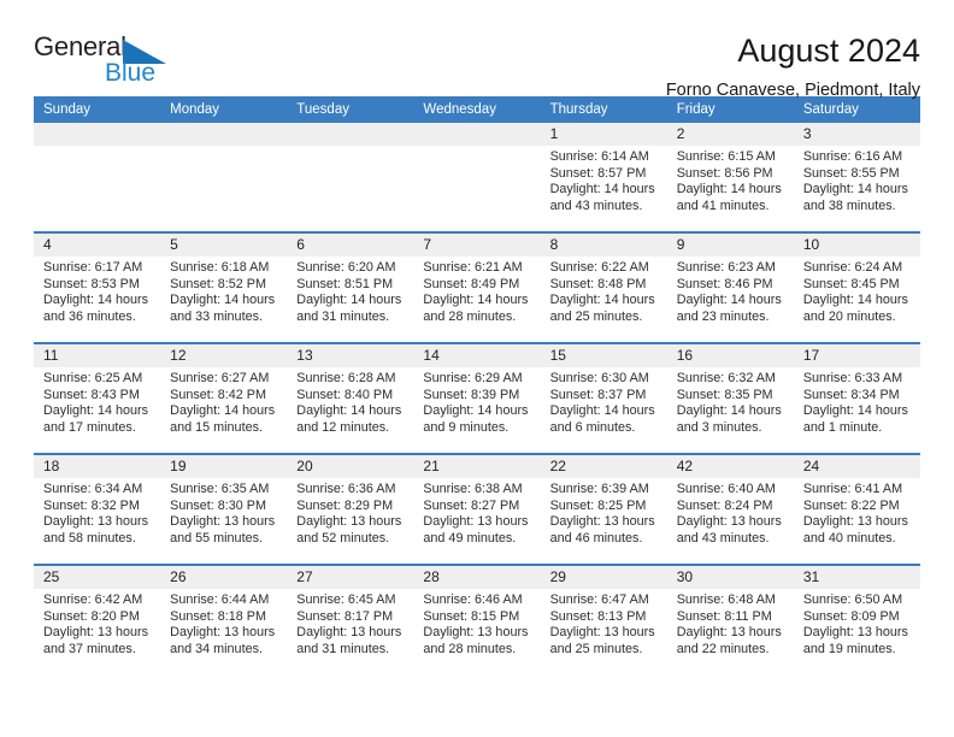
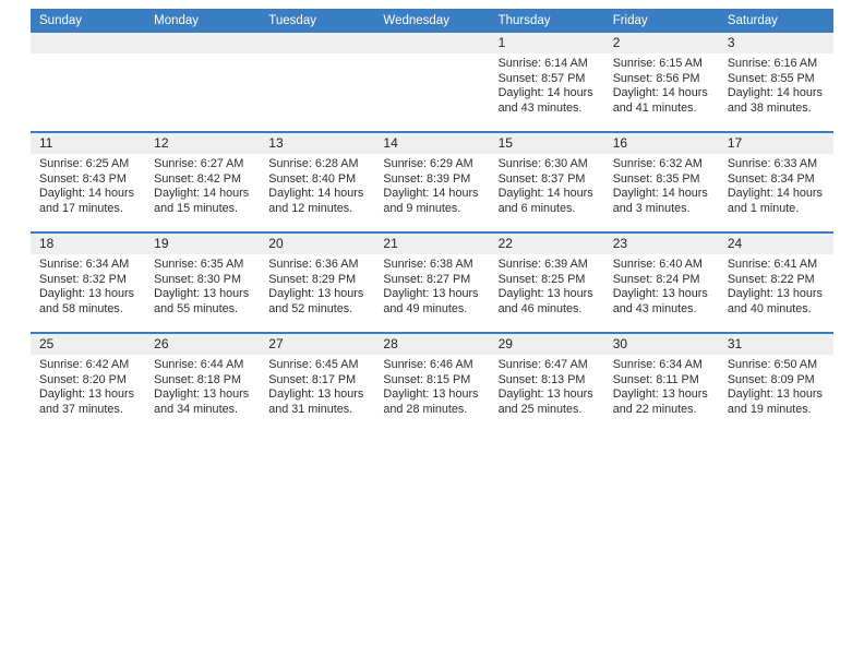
- General
- Blue
- August 2024
- Forno Canavese, Piedmont, Italy
  Sunday	Monday	Tuesday	Wednesday	Thursday	Friday	Saturday
  				1Sunrise: 6:14 AMSunset: 8:57 PMDaylight: 14 hoursand 43 minutes.	2Sunrise: 6:15 AMSunset: 8:56 PMDaylight: 14 hoursand 41 minutes.	3Sunrise: 6:16 AMSunset: 8:55 PMDaylight: 14 hoursand 38 minutes.
- 4Sunrise: 6:17 AMSunset: 8:53 PMDaylight: 14 hoursand 36 minutes.	5Sunrise: 6:18 AMSunset: 8:52 PMDaylight: 14 hoursand 33 minutes.	6Sunrise: 6:20 AMSunset: 8:51 PMDaylight: 14 hoursand 31 minutes.	7Sunrise: 6:21 AMSunset: 8:49 PMDaylight: 14 hoursand 28 minutes.	8Sunrise: 6:22 AMSunset: 8:48 PMDaylight: 14 hoursand 25 minutes.	9Sunrise: 6:23 AMSunset: 8:46 PMDaylight: 14 hoursand 23 minutes.	10Sunrise: 6:24 AMSunset: 8:45 PMDaylight: 14 hoursand 20 minutes.
  11Sunrise: 6:25 AMSunset: 8:43 PMDaylight: 14 hoursand 17 minutes.	12Sunrise: 6:27 AMSunset: 8:42 PMDaylight: 14 hoursand 15 minutes.	13Sunrise: 6:28 AMSunset: 8:40 PMDaylight: 14 hoursand 12 minutes.	14Sunrise: 6:29 AMSunset: 8:39 PMDaylight: 14 hoursand 9 minutes.	15Sunrise: 6:30 AMSunset: 8:37 PMDaylight: 14 hoursand 6 minutes.	16Sunrise: 6:32 AMSunset: 8:35 PMDaylight: 14 hoursand 3 minutes.	17Sunrise: 6:33 AMSunset: 8:34 PMDaylight: 14 hoursand 1 minute.
- 18Sunrise: 6:34 AMSunset: 8:32 PMDaylight: 13 hoursand 58 minutes.	19Sunrise: 6:35 AMSunset: 8:30 PMDaylight: 13 hoursand 55 minutes.	20Sunrise: 6:36 AMSunset: 8:29 PMDaylight: 13 hoursand 52 minutes.	21Sunrise: 6:38 AMSunset: 8:27 PMDaylight: 13 hoursand 49 minutes.	22Sunrise: 6:39 AMSunset: 8:25 PMDaylight: 13 hoursand 46 minutes.	42Sunrise: 6:40 AMSunset: 8:24 PMDaylight: 13 hoursand 43 minutes.	24Sunrise: 6:41 AMSunset: 8:22 PMDaylight: 13 hoursand 40 minutes.
+ 18Sunrise: 6:34 AMSunset: 8:32 PMDaylight: 13 hoursand 58 minutes.	19Sunrise: 6:35 AMSunset: 8:30 PMDaylight: 13 hoursand 55 minutes.	20Sunrise: 6:36 AMSunset: 8:29 PMDaylight: 13 hoursand 52 minutes.	21Sunrise: 6:38 AMSunset: 8:27 PMDaylight: 13 hoursand 49 minutes.	22Sunrise: 6:39 AMSunset: 8:25 PMDaylight: 13 hoursand 46 minutes.	23Sunrise: 6:40 AMSunset: 8:24 PMDaylight: 13 hoursand 43 minutes.	24Sunrise: 6:41 AMSunset: 8:22 PMDaylight: 13 hoursand 40 minutes.
- 25Sunrise: 6:42 AMSunset: 8:20 PMDaylight: 13 hoursand 37 minutes.	26Sunrise: 6:44 AMSunset: 8:18 PMDaylight: 13 hoursand 34 minutes.	27Sunrise: 6:45 AMSunset: 8:17 PMDaylight: 13 hoursand 31 minutes.	28Sunrise: 6:46 AMSunset: 8:15 PMDaylight: 13 hoursand 28 minutes.	29Sunrise: 6:47 AMSunset: 8:13 PMDaylight: 13 hoursand 25 minutes.	30Sunrise: 6:48 AMSunset: 8:11 PMDaylight: 13 hoursand 22 minutes.	31Sunrise: 6:50 AMSunset: 8:09 PMDaylight: 13 hoursand 19 minutes.
+ 25Sunrise: 6:42 AMSunset: 8:20 PMDaylight: 13 hoursand 37 minutes.	26Sunrise: 6:44 AMSunset: 8:18 PMDaylight: 13 hoursand 34 minutes.	27Sunrise: 6:45 AMSunset: 8:17 PMDaylight: 13 hoursand 31 minutes.	28Sunrise: 6:46 AMSunset: 8:15 PMDaylight: 13 hoursand 28 minutes.	29Sunrise: 6:47 AMSunset: 8:13 PMDaylight: 13 hoursand 25 minutes.	30Sunrise: 6:34 AMSunset: 8:11 PMDaylight: 13 hoursand 22 minutes.	31Sunrise: 6:50 AMSunset: 8:09 PMDaylight: 13 hoursand 19 minutes.
